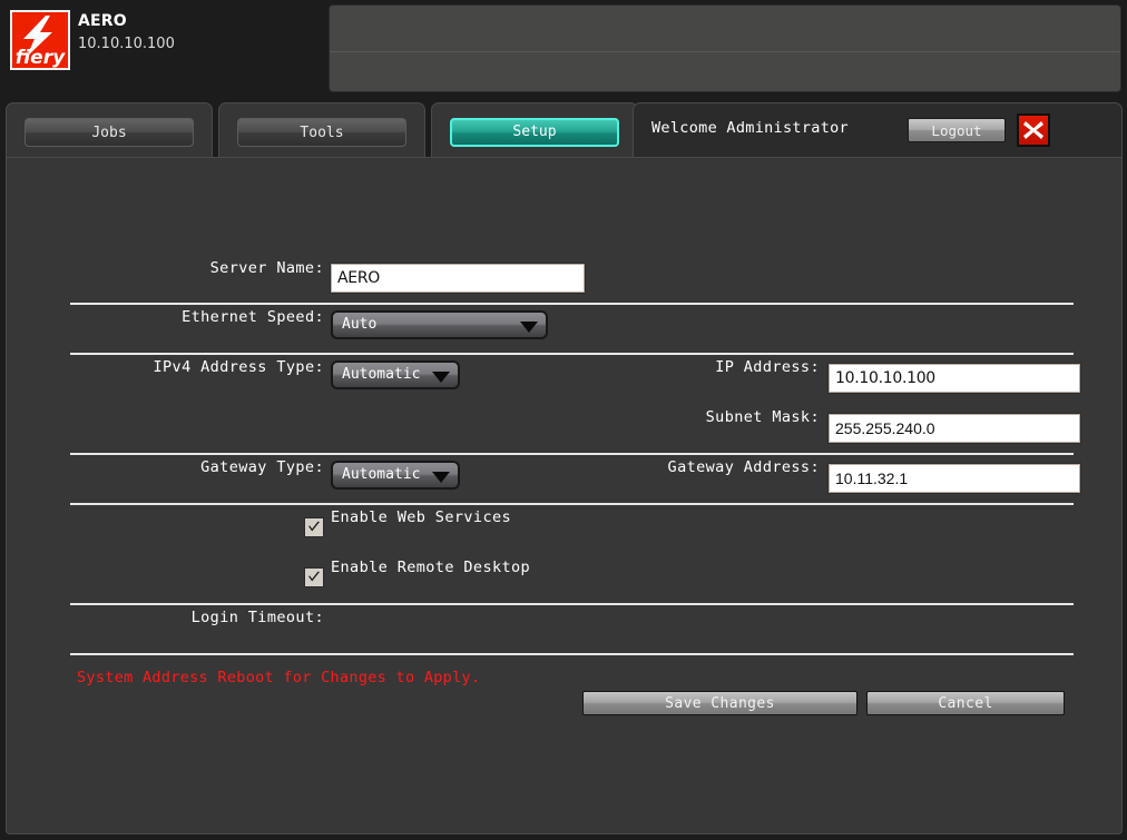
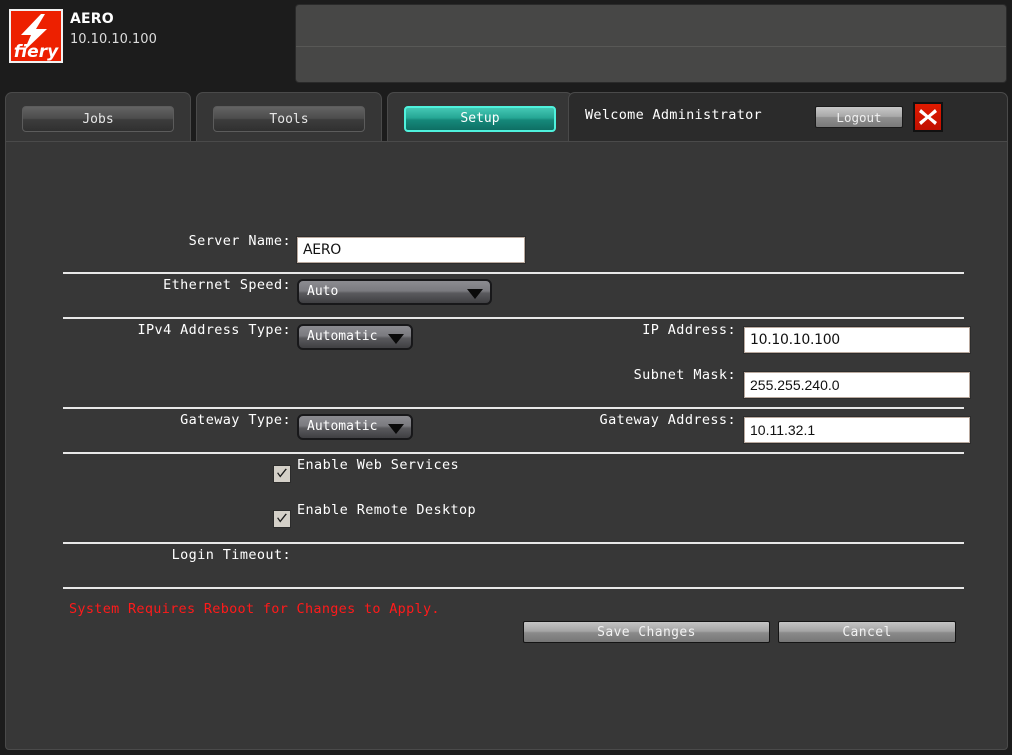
  fiery
  AERO
  10.10.10.100
  Jobs
  Tools
  Setup
  Welcome Administrator
  Logout
  Server Name:
  AERO
  Ethernet Speed:
  Auto
  IPv4 Address Type:
  Automatic
  IP Address:
  10.10.10.100
  Subnet Mask:
  255.255.240.0
  Gateway Type:
  Automatic
  Gateway Address:
  10.11.32.1
  Enable Web Services
  Enable Remote Desktop
  Login Timeout:
- System Address Reboot for Changes to Apply.
+ System Requires Reboot for Changes to Apply.
  Save Changes
  Cancel
